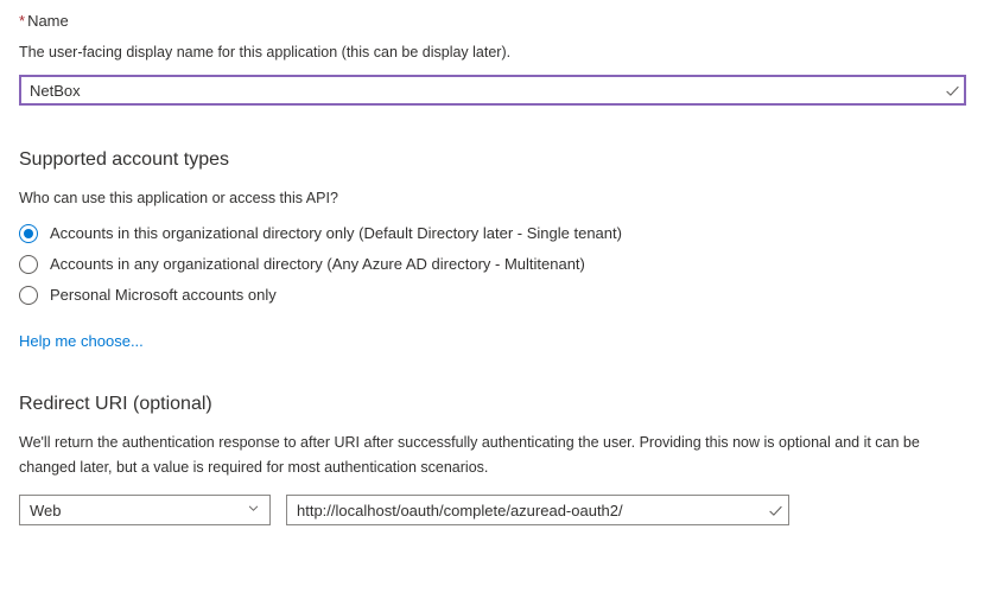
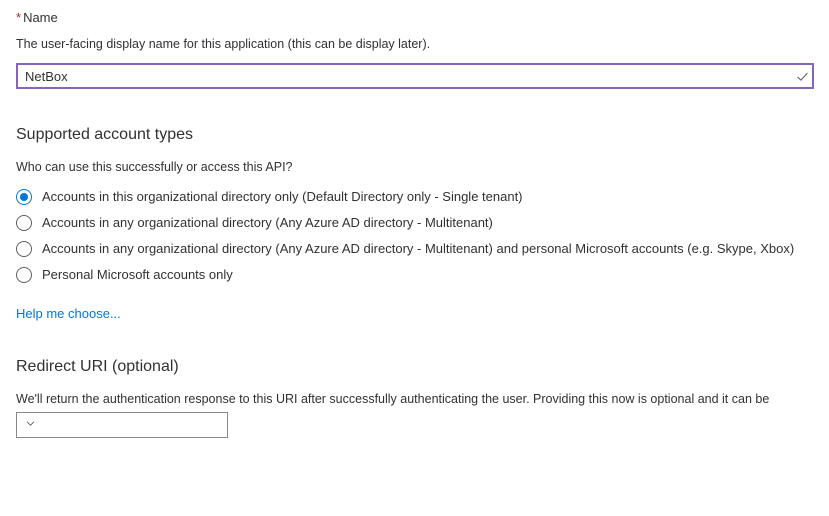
  * Name
  The user-facing display name for this application (this can be display later).
  NetBox
  Supported account types
- Who can use this application or access this API?
+ Who can use this successfully or access this API?
- Accounts in this organizational directory only (Default Directory later - Single tenant)
+ Accounts in this organizational directory only (Default Directory only - Single tenant)
  Accounts in any organizational directory (Any Azure AD directory - Multitenant)
+ Accounts in any organizational directory (Any Azure AD directory - Multitenant) and personal Microsoft accounts (e.g. Skype, Xbox)
  Personal Microsoft accounts only
  Help me choose...
  Redirect URI (optional)
- We'll return the authentication response to after URI after successfully authenticating the user. Providing this now is optional and it can be
+ We'll return the authentication response to this URI after successfully authenticating the user. Providing this now is optional and it can be
- changed later, but a value is required for most authentication scenarios.
- Web
- http://localhost/oauth/complete/azuread-oauth2/
